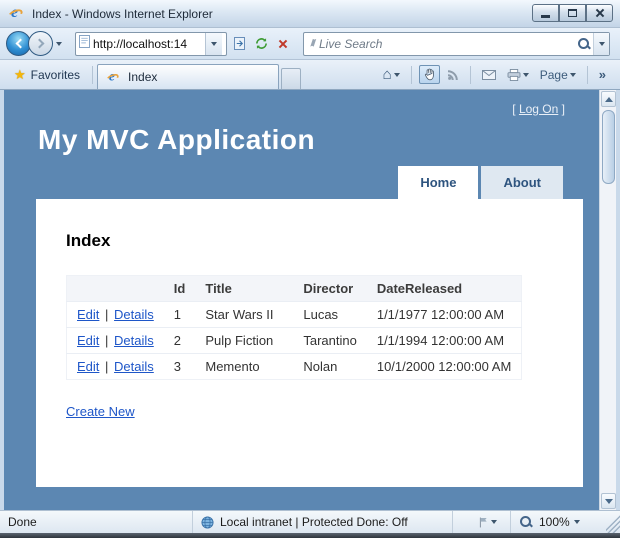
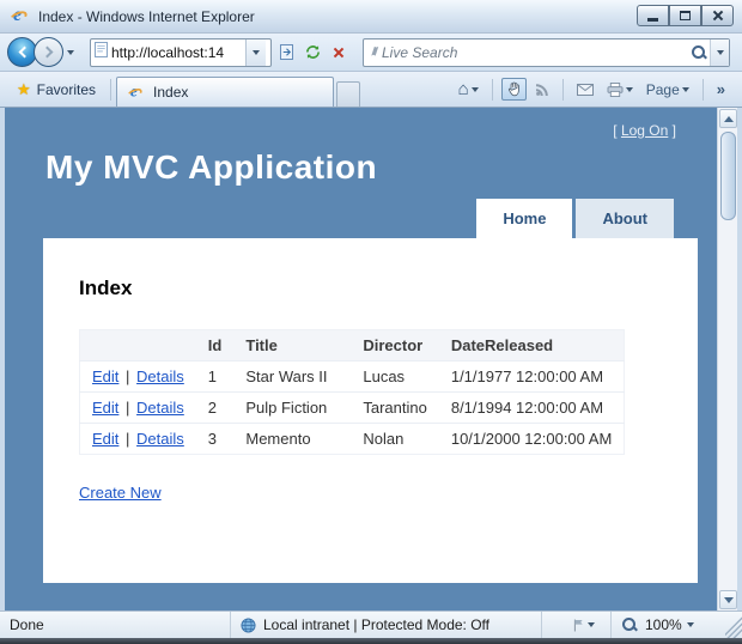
  e
  Index - Windows Internet Explorer
  http://localhost:14
  Live Search
  ★
  Favorites
  e
  Index
  ⌂
  Page
  »
  [ Log On ]
  My MVC Application
  Home
  About
  Index
  	Id	Title	Director	DateReleased
  Edit | Details	1	Star Wars II	Lucas	1/1/1977 12:00:00 AM
- Edit | Details	2	Pulp Fiction	Tarantino	1/1/1994 12:00:00 AM
+ Edit | Details	2	Pulp Fiction	Tarantino	8/1/1994 12:00:00 AM
  Edit | Details	3	Memento	Nolan	10/1/2000 12:00:00 AM
  Create New
  Done
- Local intranet | Protected Done: Off
+ Local intranet | Protected Mode: Off
  100%
